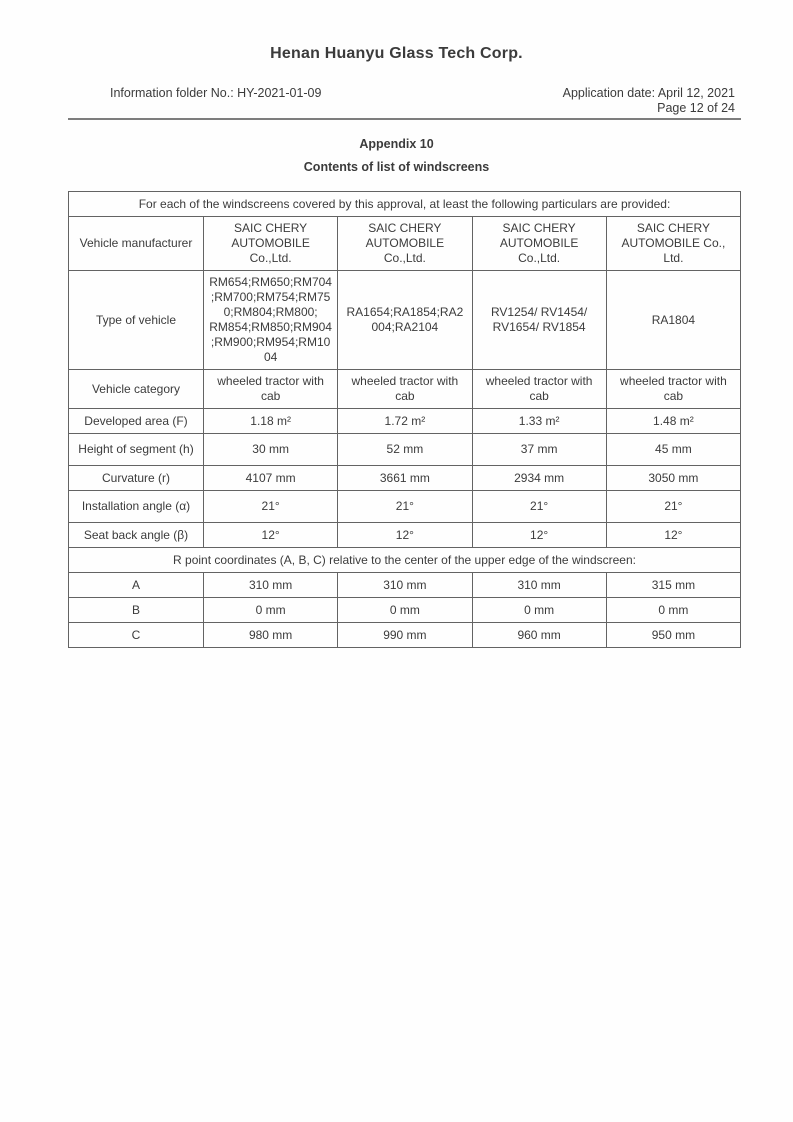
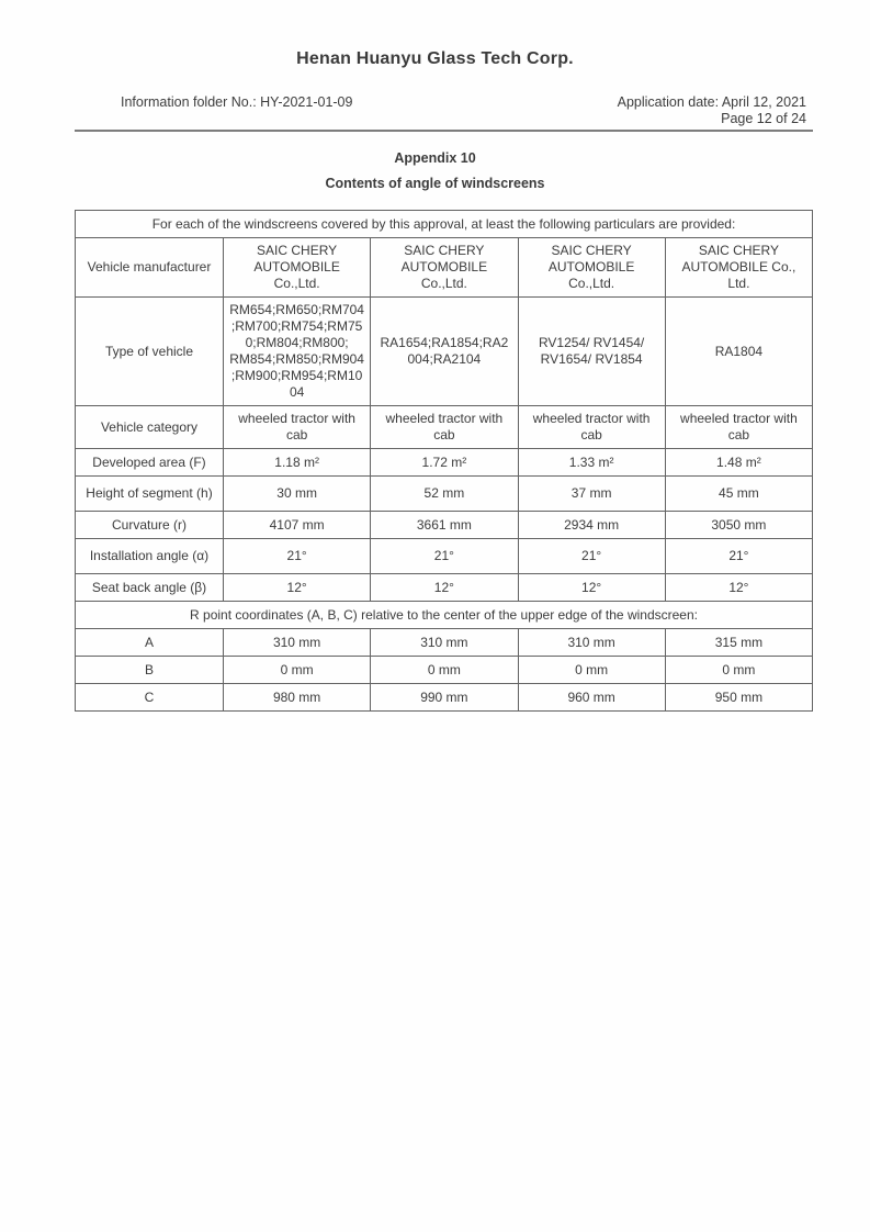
  Henan Huanyu Glass Tech Corp.
  Information folder No.: HY-2021-01-09
  Application date: April 12, 2021
  Page 12 of 24
  Appendix 10
- Contents of list of windscreens
+ Contents of angle of windscreens
  For each of the windscreens covered by this approval, at least the following particulars are provided:
  Vehicle manufacturer	SAIC CHERY AUTOMOBILE Co.,Ltd.	SAIC CHERY AUTOMOBILE Co.,Ltd.	SAIC CHERY AUTOMOBILE Co.,Ltd.	SAIC CHERY AUTOMOBILE Co., Ltd.
  Type of vehicle	RM654;RM650;RM704;RM700;RM754;RM750;RM804;RM800; RM854;RM850;RM904;RM900;RM954;RM1004	RA1654;RA1854;RA2004;RA2104	RV1254/ RV1454/ RV1654/ RV1854	RA1804
  Vehicle category	wheeled tractor with cab	wheeled tractor with cab	wheeled tractor with cab	wheeled tractor with cab
  Developed area (F)	1.18 m²	1.72 m²	1.33 m²	1.48 m²
  Height of segment (h)	30 mm	52 mm	37 mm	45 mm
  Curvature (r)	4107 mm	3661 mm	2934 mm	3050 mm
  Installation angle (α)	21°	21°	21°	21°
  Seat back angle (β)	12°	12°	12°	12°
  R point coordinates (A, B, C) relative to the center of the upper edge of the windscreen:
  A	310 mm	310 mm	310 mm	315 mm
  B	0 mm	0 mm	0 mm	0 mm
  C	980 mm	990 mm	960 mm	950 mm
